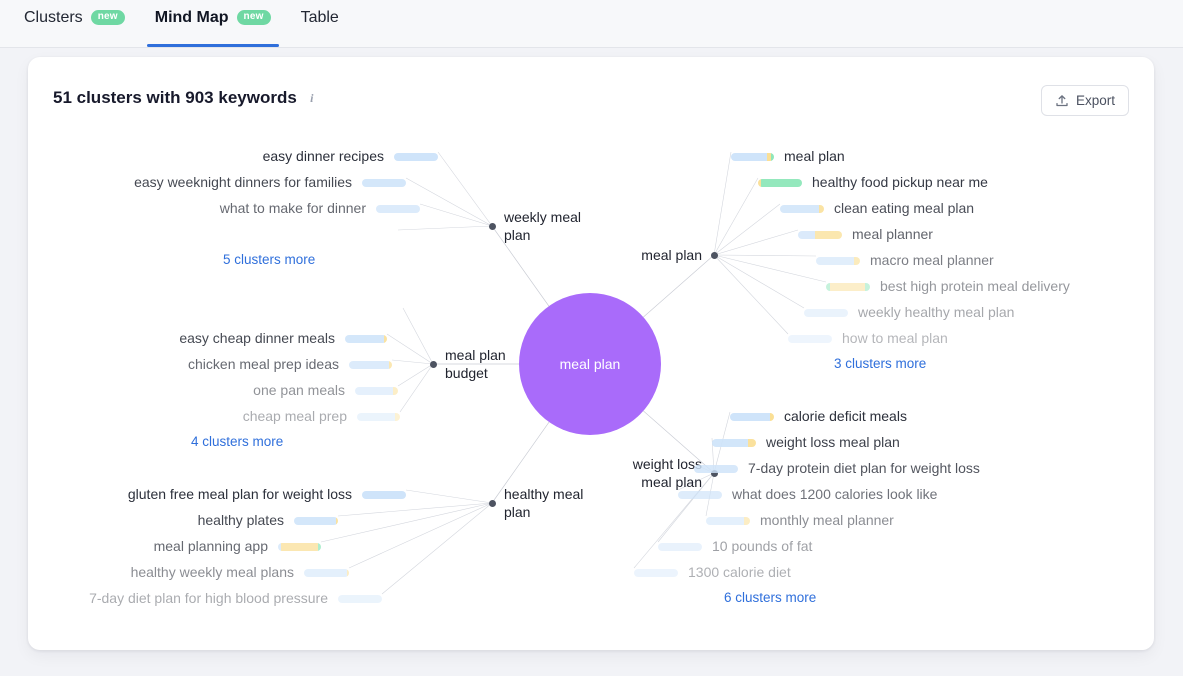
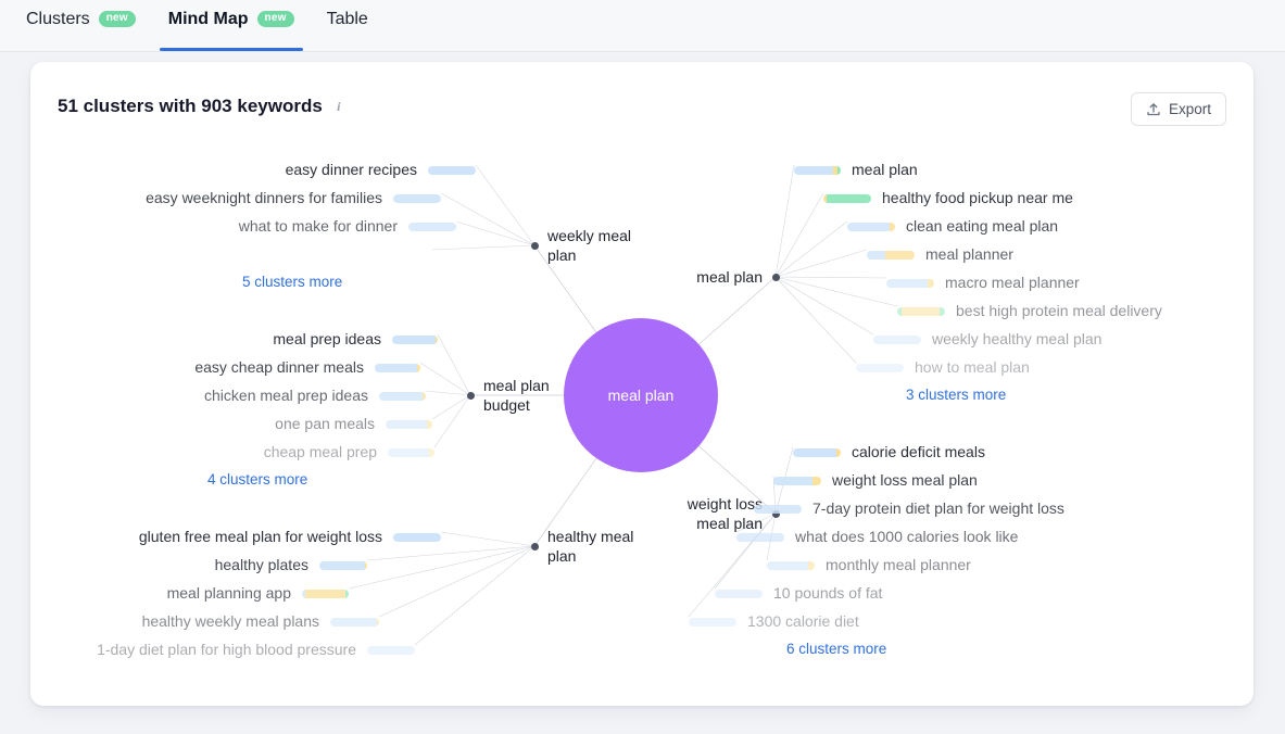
  Clusters
  new
  Mind Map
  new
  Table
  51 clusters with 903 keywords
  i
  Export
  meal plan
  weekly meal
  plan
  easy dinner recipes
  easy weeknight dinners for families
  what to make for dinner
  5 clusters more
  meal plan
  budget
+ meal prep ideas
  easy cheap dinner meals
  chicken meal prep ideas
  one pan meals
  cheap meal prep
  4 clusters more
  healthy meal
  plan
  gluten free meal plan for weight loss
  healthy plates
  meal planning app
  healthy weekly meal plans
- 7-day diet plan for high blood pressure
+ 1-day diet plan for high blood pressure
  meal plan
  meal plan
  healthy food pickup near me
  clean eating meal plan
  meal planner
  macro meal planner
  best high protein meal delivery
  weekly healthy meal plan
  how to meal plan
  3 clusters more
  weight loss
  meal plan
  calorie deficit meals
  weight loss meal plan
  7-day protein diet plan for weight loss
- what does 1200 calories look like
+ what does 1000 calories look like
  monthly meal planner
  10 pounds of fat
  1300 calorie diet
  6 clusters more
